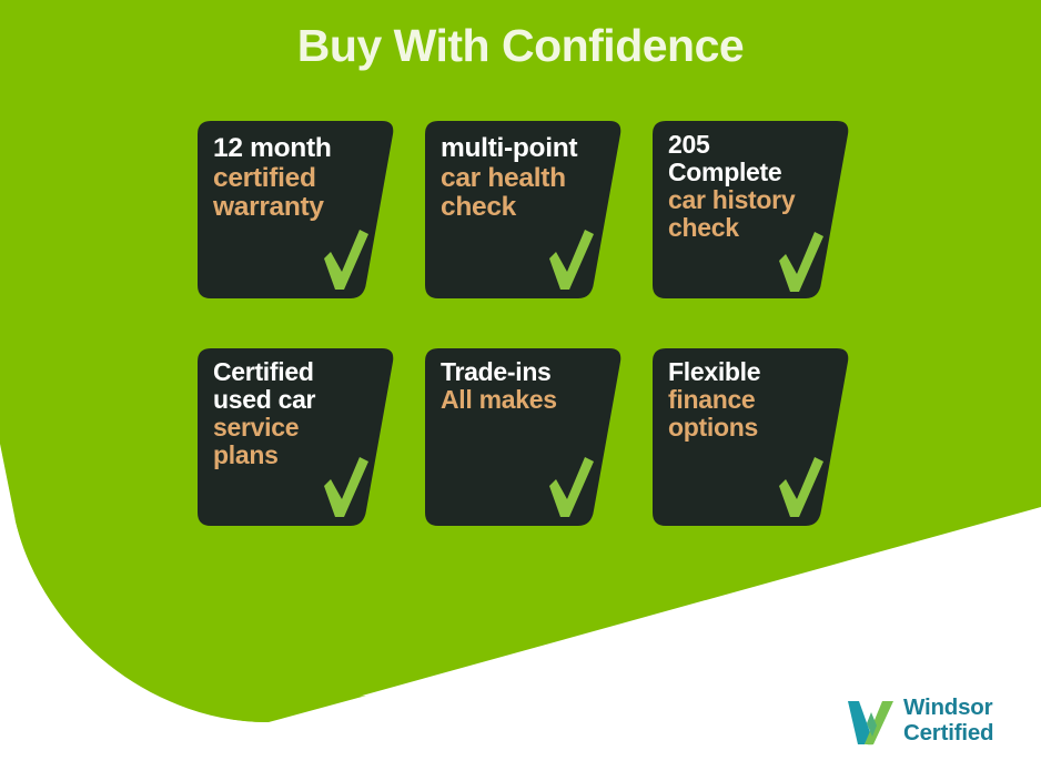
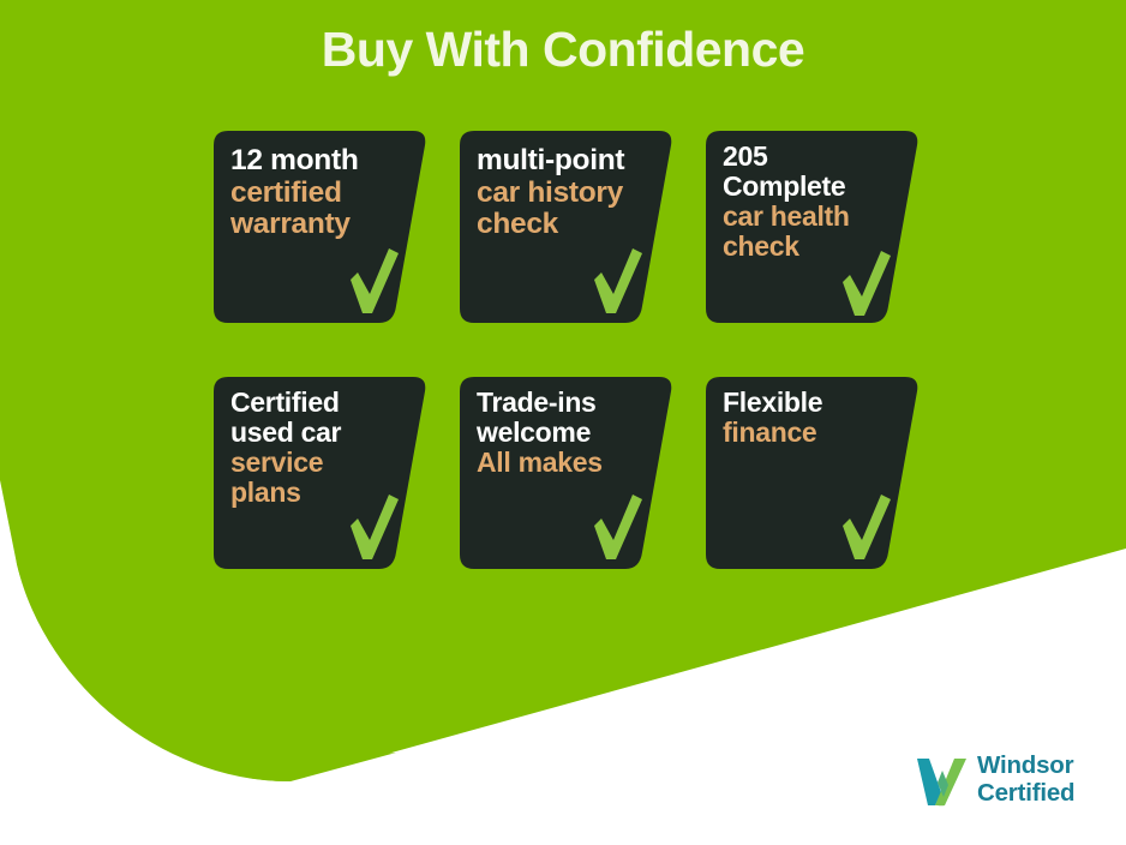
  Buy With Confidence
  12 month
  certified
  warranty
  multi-point
- car health
+ car history
  check
  205
  Complete
- car history
+ car health
  check
  Certified
  used car
  service
  plans
  Trade-ins
+ welcome
  All makes
  Flexible
  finance
- options
  Windsor
  Certified
